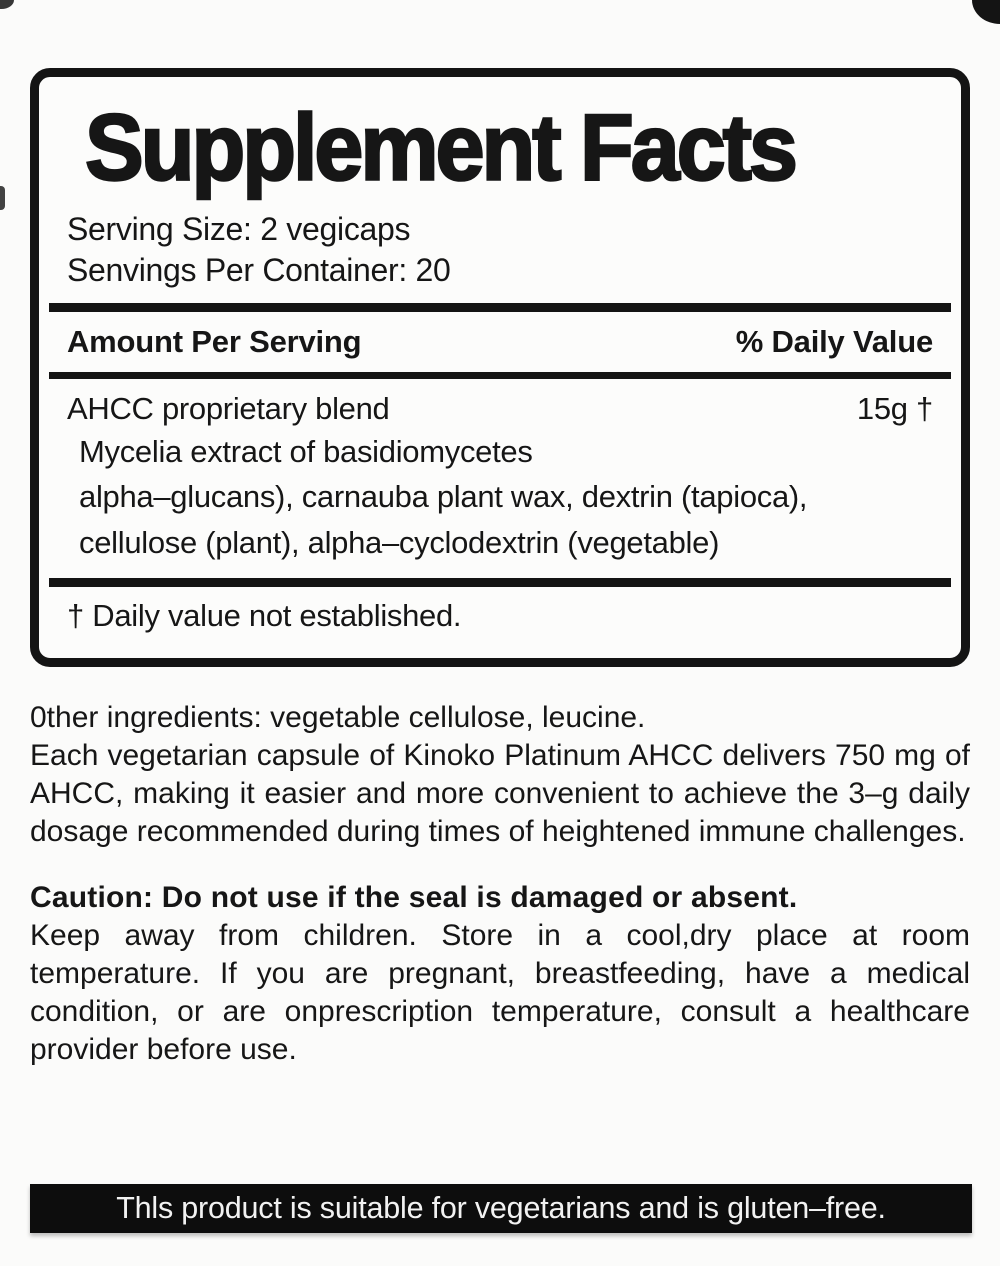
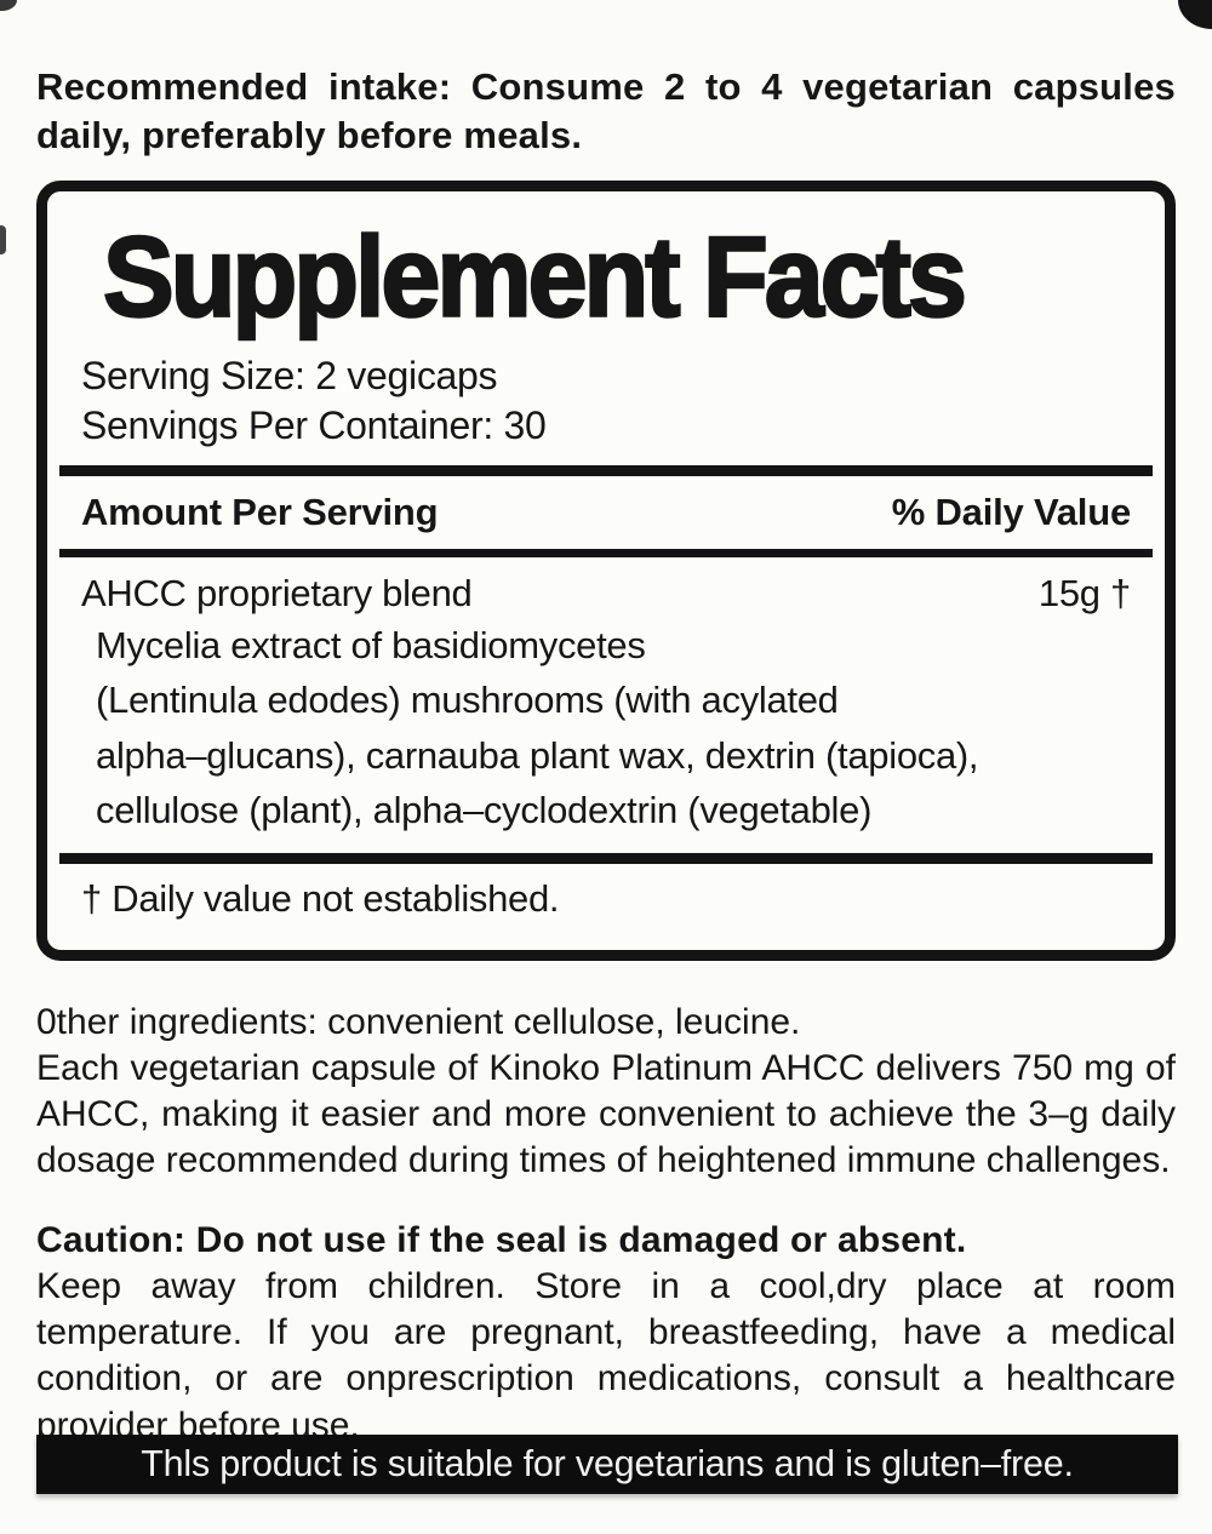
+ Recommended intake: Consume 2 to 4 vegetarian capsules daily, preferably before meals.
  Supplement Facts
  Serving Size: 2 vegicaps
- Senvings Per Container: 20
+ Senvings Per Container: 30
  Amount Per Serving
  % Daily Value
  AHCC proprietary blend
  15g †
  Mycelia extract of basidiomycetes
+ (Lentinula edodes) mushrooms (with acylated
  alpha–glucans), carnauba plant wax, dextrin (tapioca),
  cellulose (plant), alpha–cyclodextrin (vegetable)
  † Daily value not established.
- 0ther ingredients: vegetable cellulose, leucine.
+ 0ther ingredients: convenient cellulose, leucine.
  Each vegetarian capsule of Kinoko Platinum AHCC delivers 750 mg of AHCC, making it easier and more convenient to achieve the 3–g daily dosage recommended during times of heightened immune challenges.
  Caution: Do not use if the seal is damaged or absent.
- Keep away from children. Store in a cool,dry place at room temperature. If you are pregnant, breastfeeding, have a medical condition, or are onprescription temperature, consult a healthcare provider before use.
+ Keep away from children. Store in a cool,dry place at room temperature. If you are pregnant, breastfeeding, have a medical condition, or are onprescription medications, consult a healthcare provider before use.
  Thls product is suitable for vegetarians and is gluten–free.
